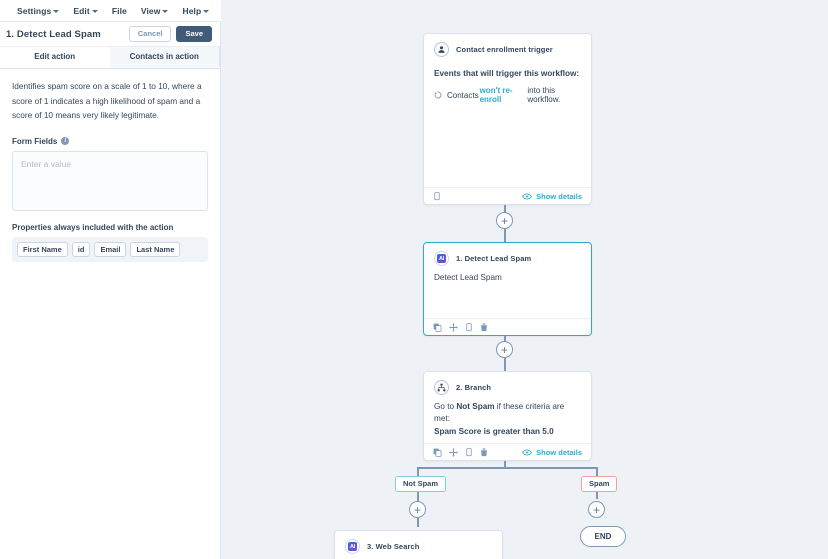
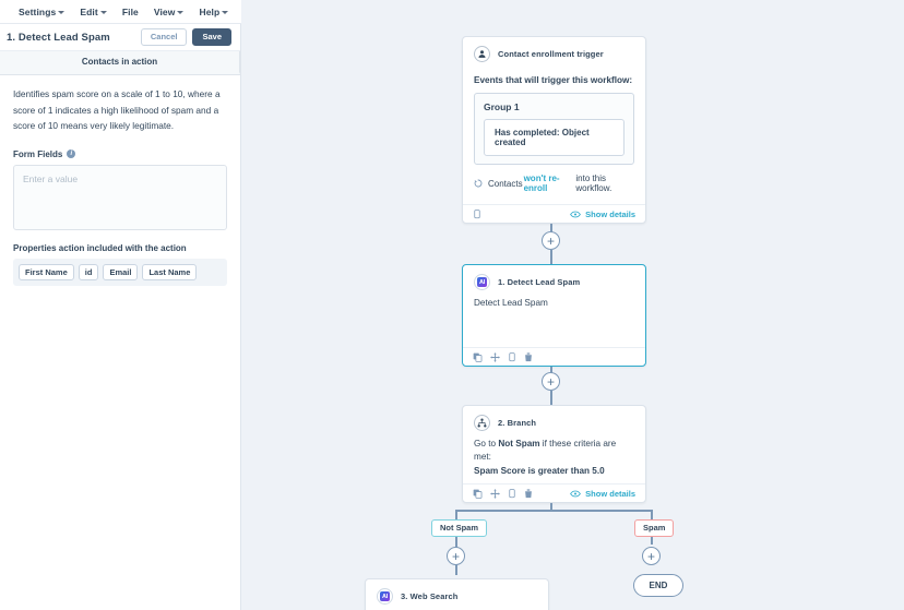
  Settings
  Edit
  File
  View
  Help
  1. Detect Lead Spam
  Cancel
  Save
- Edit action
  Contacts in action
  Identifies spam score on a scale of 1 to 10, where a score of 1 indicates a high likelihood of spam and a score of 10 means very likely legitimate.
  Form Fields
  Enter a value
- Properties always included with the action
+ Properties action included with the action
  First Name
  id
  Email
  Last Name
  Contact enrollment trigger
  Events that will trigger this workflow:
+ Group 1
+ Has completed: Object created
  Contacts
  won't re-enroll
  into this workflow.
  Show details
  +
  1. Detect Lead Spam
  Detect Lead Spam
  +
  2. Branch
  Go to Not Spam if these criteria are met:
  Spam Score is greater than 5.0
  Show details
  Not Spam
  Spam
  +
  +
  END
  3. Web Search
